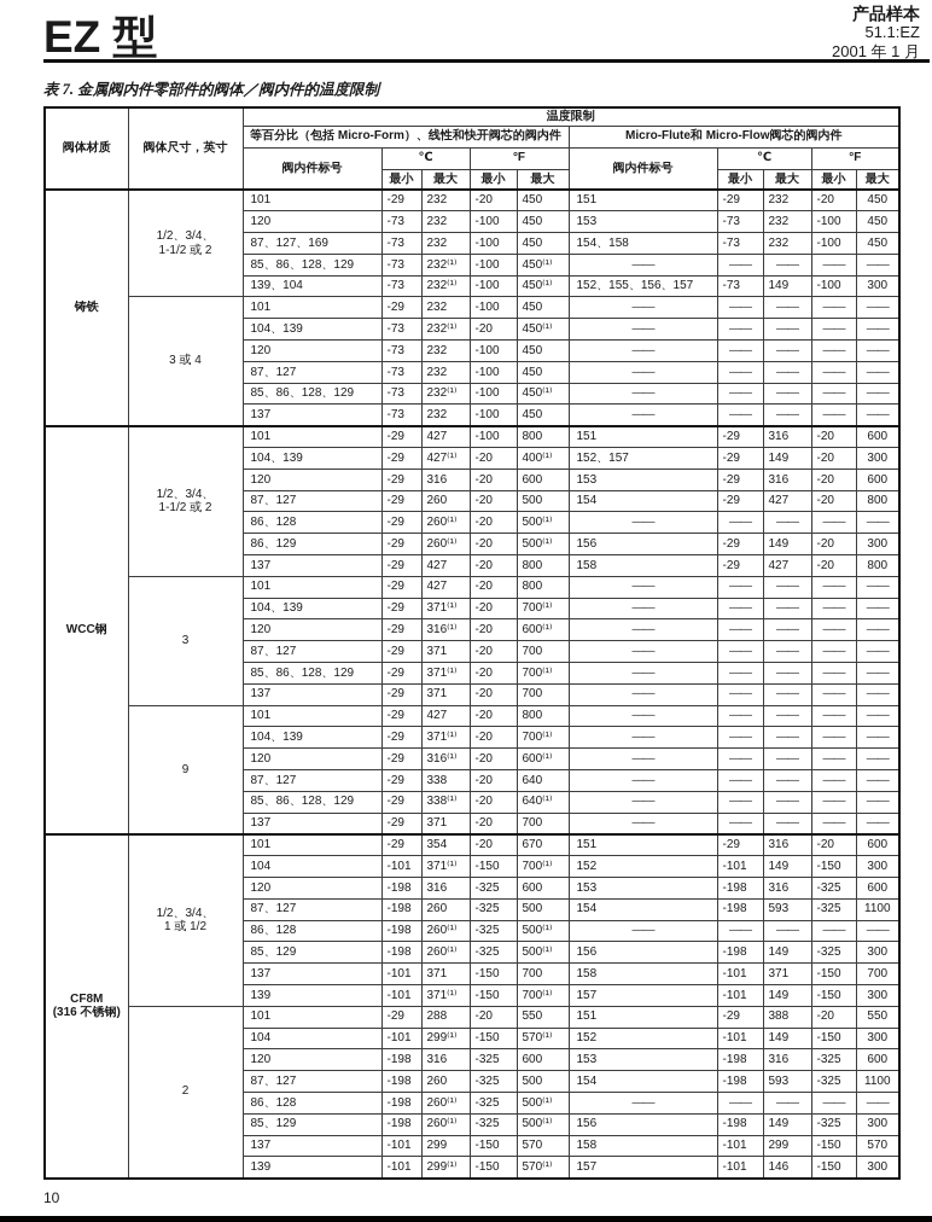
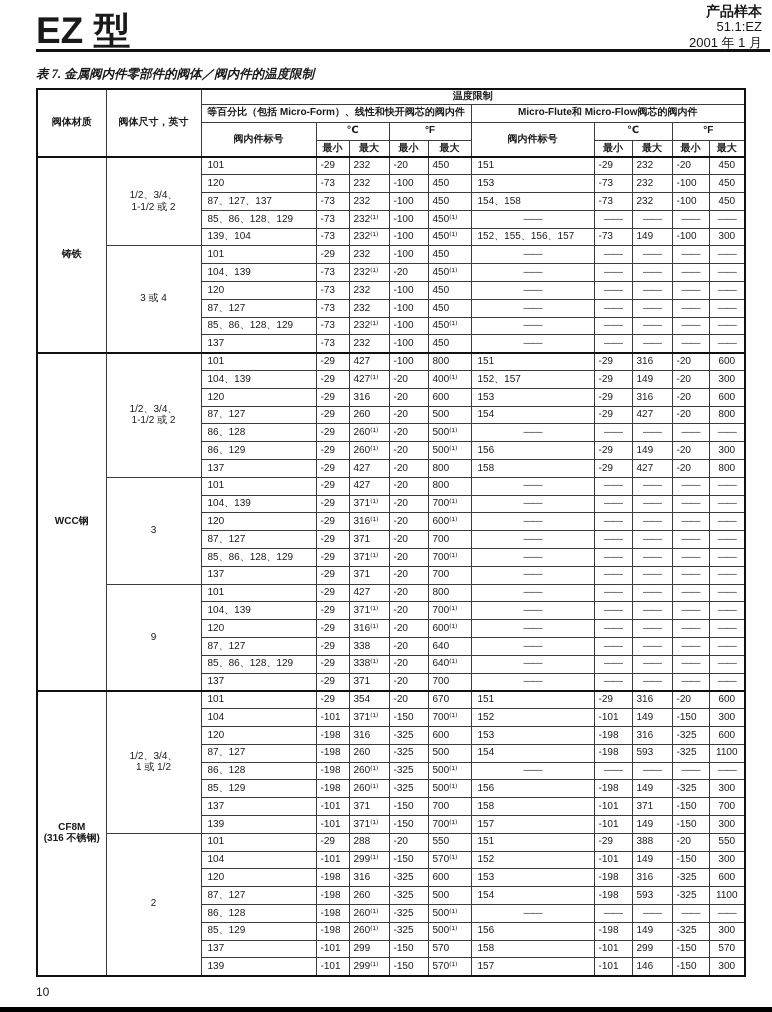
  EZ 型
  产品样本
  51.1:EZ
  2001 年 1 月
  表 7. 金属阀内件零部件的阀体／阀内件的温度限制
  阀体材质	阀体尺寸，英寸	温度限制
  等百分比（包括 Micro-Form）、线性和快开阀芯的阀内件	Micro-Flute和 Micro-Flow阀芯的阀内件
  阀内件标号	℃	°F	阀内件标号	℃	°F
  最小	最大	最小	最大	最小	最大	最小	最大
  铸铁	1/2、3/4、 1-1/2 或 2	101	-29	232	-20	450	151	-29	232	-20	450
  120	-73	232	-100	450	153	-73	232	-100	450
- 87、127、169	-73	232	-100	450	154、158	-73	232	-100	450
+ 87、127、137	-73	232	-100	450	154、158	-73	232	-100	450
  85、86、128、129	-73	232⁽¹⁾	-100	450⁽¹⁾	——	——	——	——	——
  139、104	-73	232⁽¹⁾	-100	450⁽¹⁾	152、155、156、157	-73	149	-100	300
  3 或 4	101	-29	232	-100	450	——	——	——	——	——
  104、139	-73	232⁽¹⁾	-20	450⁽¹⁾	——	——	——	——	——
  120	-73	232	-100	450	——	——	——	——	——
  87、127	-73	232	-100	450	——	——	——	——	——
  85、86、128、129	-73	232⁽¹⁾	-100	450⁽¹⁾	——	——	——	——	——
  137	-73	232	-100	450	——	——	——	——	——
  WCC钢	1/2、3/4、 1-1/2 或 2	101	-29	427	-100	800	151	-29	316	-20	600
  104、139	-29	427⁽¹⁾	-20	400⁽¹⁾	152、157	-29	149	-20	300
  120	-29	316	-20	600	153	-29	316	-20	600
  87、127	-29	260	-20	500	154	-29	427	-20	800
  86、128	-29	260⁽¹⁾	-20	500⁽¹⁾	——	——	——	——	——
  86、129	-29	260⁽¹⁾	-20	500⁽¹⁾	156	-29	149	-20	300
  137	-29	427	-20	800	158	-29	427	-20	800
  3	101	-29	427	-20	800	——	——	——	——	——
  104、139	-29	371⁽¹⁾	-20	700⁽¹⁾	——	——	——	——	——
  120	-29	316⁽¹⁾	-20	600⁽¹⁾	——	——	——	——	——
  87、127	-29	371	-20	700	——	——	——	——	——
  85、86、128、129	-29	371⁽¹⁾	-20	700⁽¹⁾	——	——	——	——	——
  137	-29	371	-20	700	——	——	——	——	——
  9	101	-29	427	-20	800	——	——	——	——	——
  104、139	-29	371⁽¹⁾	-20	700⁽¹⁾	——	——	——	——	——
  120	-29	316⁽¹⁾	-20	600⁽¹⁾	——	——	——	——	——
  87、127	-29	338	-20	640	——	——	——	——	——
  85、86、128、129	-29	338⁽¹⁾	-20	640⁽¹⁾	——	——	——	——	——
  137	-29	371	-20	700	——	——	——	——	——
  CF8M (316 不锈钢)	1/2、3/4、 1 或 1/2	101	-29	354	-20	670	151	-29	316	-20	600
  104	-101	371⁽¹⁾	-150	700⁽¹⁾	152	-101	149	-150	300
  120	-198	316	-325	600	153	-198	316	-325	600
  87、127	-198	260	-325	500	154	-198	593	-325	1100
  86、128	-198	260⁽¹⁾	-325	500⁽¹⁾	——	——	——	——	——
  85、129	-198	260⁽¹⁾	-325	500⁽¹⁾	156	-198	149	-325	300
  137	-101	371	-150	700	158	-101	371	-150	700
  139	-101	371⁽¹⁾	-150	700⁽¹⁾	157	-101	149	-150	300
  2	101	-29	288	-20	550	151	-29	388	-20	550
  104	-101	299⁽¹⁾	-150	570⁽¹⁾	152	-101	149	-150	300
  120	-198	316	-325	600	153	-198	316	-325	600
  87、127	-198	260	-325	500	154	-198	593	-325	1100
  86、128	-198	260⁽¹⁾	-325	500⁽¹⁾	——	——	——	——	——
  85、129	-198	260⁽¹⁾	-325	500⁽¹⁾	156	-198	149	-325	300
  137	-101	299	-150	570	158	-101	299	-150	570
  139	-101	299⁽¹⁾	-150	570⁽¹⁾	157	-101	146	-150	300
  10
